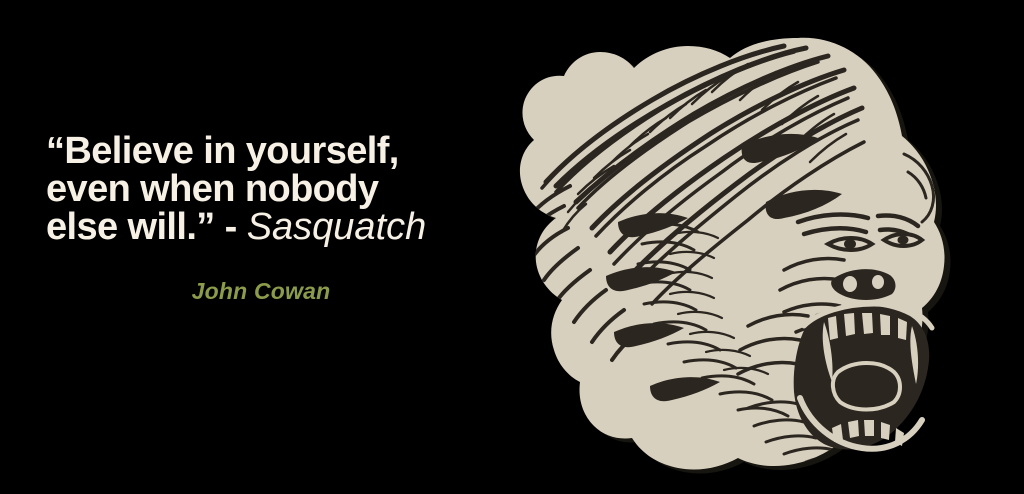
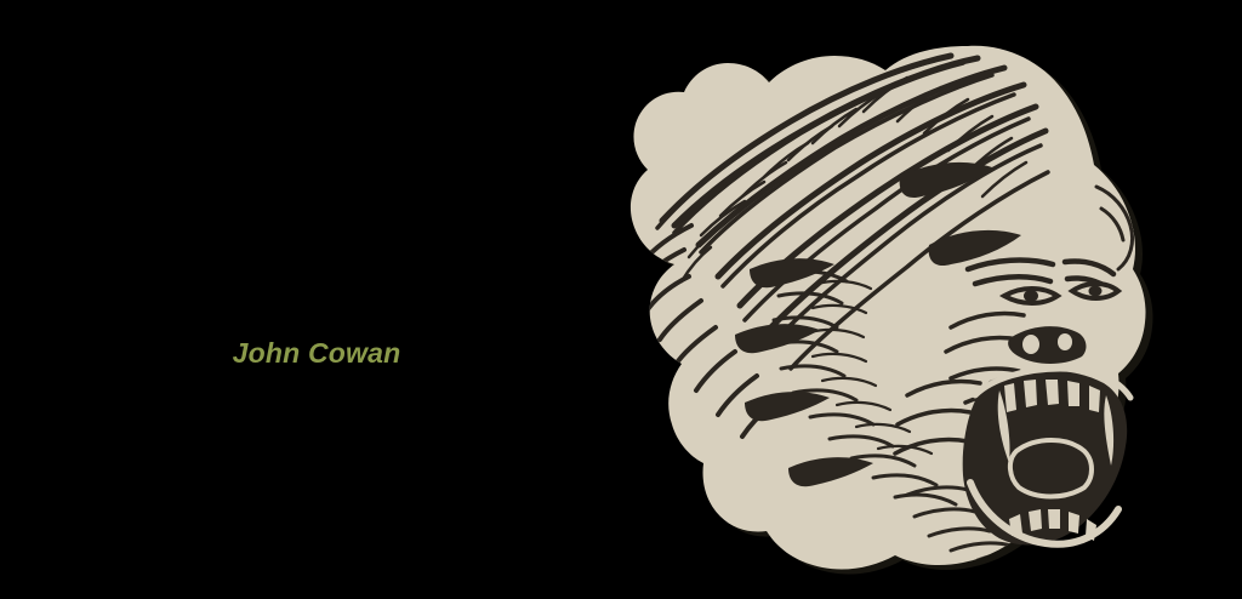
- “Believe in yourself,
- even when nobody
- else will.” - Sasquatch
  John Cowan
